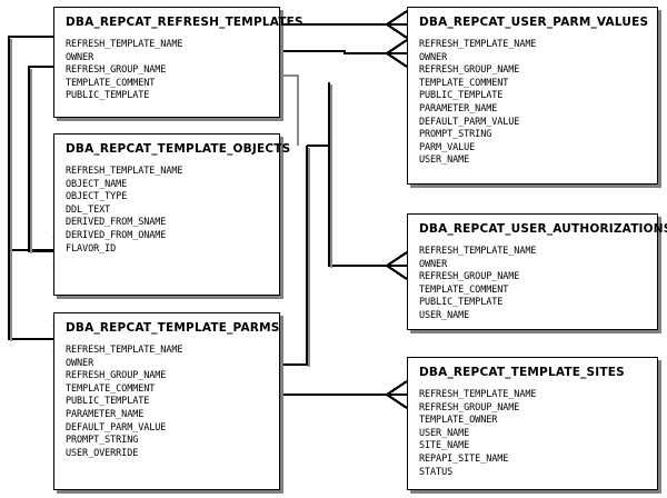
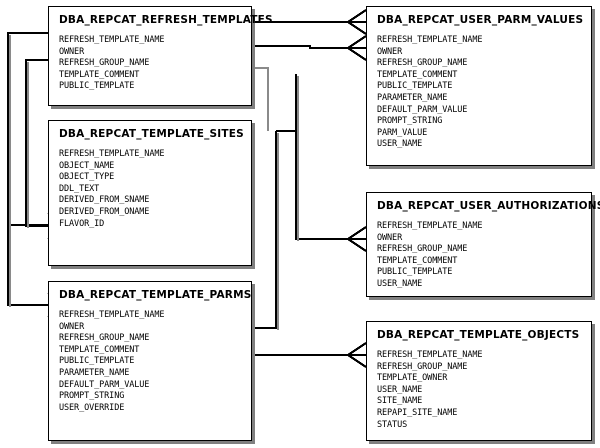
  DBA_REPCAT_REFRESH_TEMPLATES
  REFRESH_TEMPLATE_NAME
  OWNER
  REFRESH_GROUP_NAME
  TEMPLATE_COMMENT
  PUBLIC_TEMPLATE
- DBA_REPCAT_TEMPLATE_OBJECTS
+ DBA_REPCAT_TEMPLATE_SITES
  REFRESH_TEMPLATE_NAME
  OBJECT_NAME
  OBJECT_TYPE
  DDL_TEXT
  DERIVED_FROM_SNAME
  DERIVED_FROM_ONAME
  FLAVOR_ID
  DBA_REPCAT_TEMPLATE_PARMS
  REFRESH_TEMPLATE_NAME
  OWNER
  REFRESH_GROUP_NAME
  TEMPLATE_COMMENT
  PUBLIC_TEMPLATE
  PARAMETER_NAME
  DEFAULT_PARM_VALUE
  PROMPT_STRING
  USER_OVERRIDE
  DBA_REPCAT_USER_PARM_VALUES
  REFRESH_TEMPLATE_NAME
  OWNER
  REFRESH_GROUP_NAME
  TEMPLATE_COMMENT
  PUBLIC_TEMPLATE
  PARAMETER_NAME
  DEFAULT_PARM_VALUE
  PROMPT_STRING
  PARM_VALUE
  USER_NAME
  DBA_REPCAT_USER_AUTHORIZATION
  REFRESH_TEMPLATE_NAME
  OWNER
  REFRESH_GROUP_NAME
  TEMPLATE_COMMENT
  PUBLIC_TEMPLATE
  USER_NAME
- DBA_REPCAT_TEMPLATE_SITES
+ DBA_REPCAT_TEMPLATE_OBJECTS
  REFRESH_TEMPLATE_NAME
  REFRESH_GROUP_NAME
  TEMPLATE_OWNER
  USER_NAME
  SITE_NAME
  REPAPI_SITE_NAME
  STATUS
